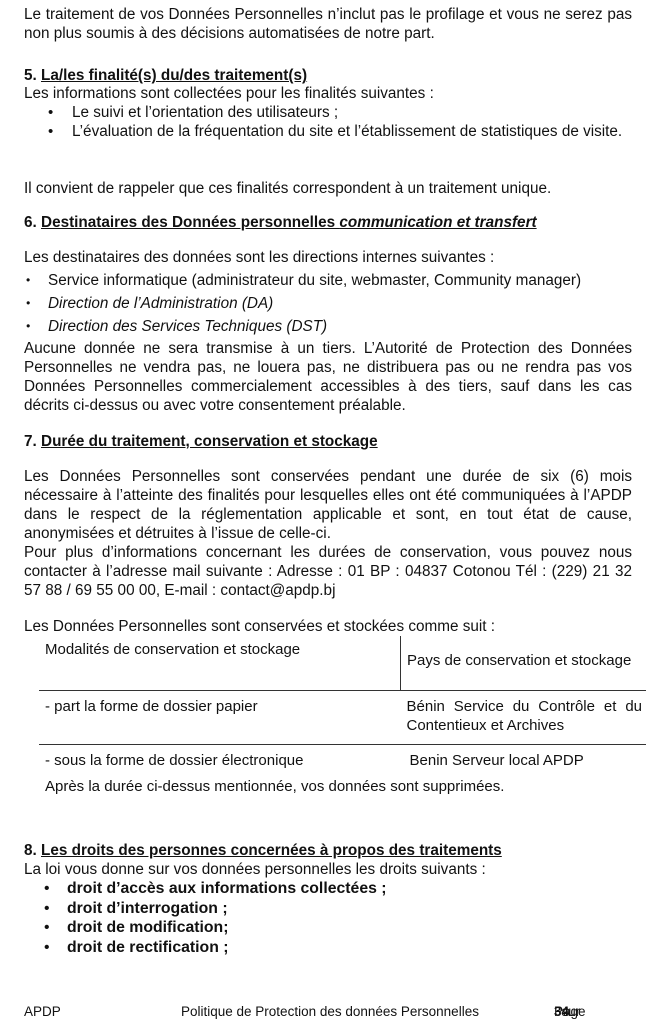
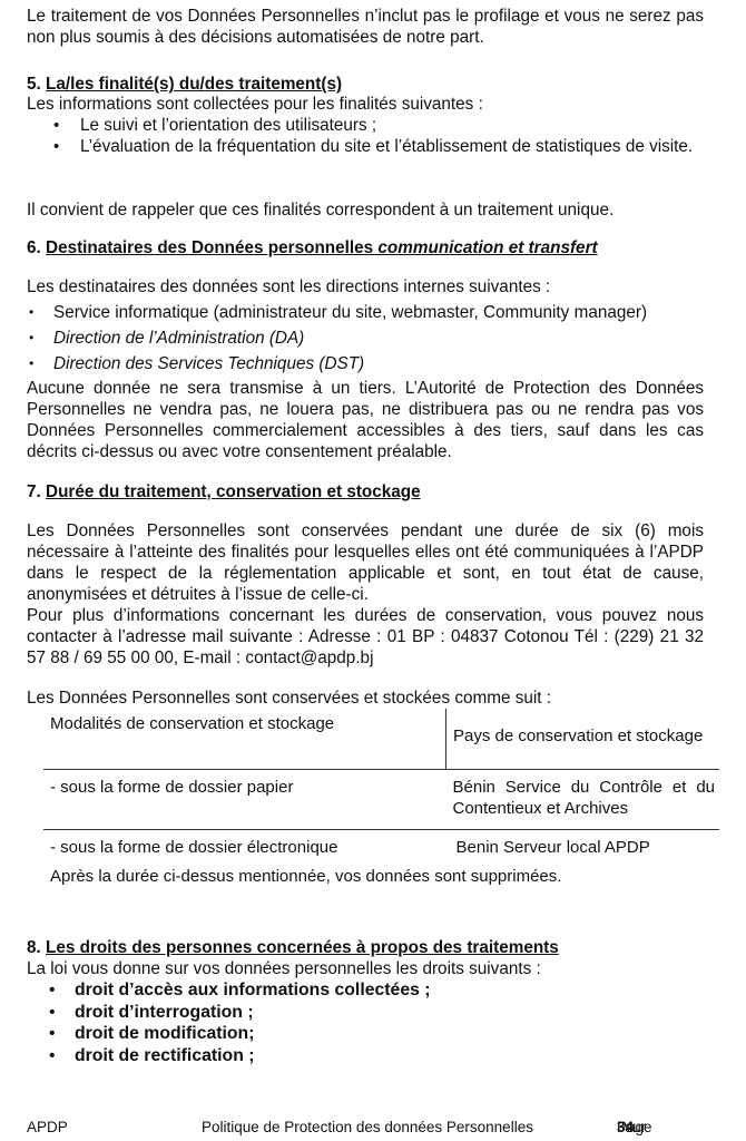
  Le traitement de vos Données Personnelles n’inclut pas le profilage et vous ne serez pas non plus soumis à des décisions automatisées de notre part.
  5. La/les finalité(s) du/des traitement(s)
  Les informations sont collectées pour les finalités suivantes :
  Le suivi et l’orientation des utilisateurs ;
  L’évaluation de la fréquentation du site et l’établissement de statistiques de visite.
  Il convient de rappeler que ces finalités correspondent à un traitement unique.
  6. Destinataires des Données personnelles communication et transfert
  Les destinataires des données sont les directions internes suivantes :
  Service informatique (administrateur du site, webmaster, Community manager)
  Direction de l’Administration (DA)
  Direction des Services Techniques (DST)
  Aucune donnée ne sera transmise à un tiers. L’Autorité de Protection des Données Personnelles ne vendra pas, ne louera pas, ne distribuera pas ou ne rendra pas vos Données Personnelles commercialement accessibles à des tiers, sauf dans les cas décrits ci-dessus ou avec votre consentement préalable.
  7. Durée du traitement, conservation et stockage
  Les Données Personnelles sont conservées pendant une durée de six (6) mois nécessaire à l’atteinte des finalités pour lesquelles elles ont été communiquées à l’APDP dans le respect de la réglementation applicable et sont, en tout état de cause, anonymisées et détruites à l’issue de celle-ci.
  Pour plus d’informations concernant les durées de conservation, vous pouvez nous contacter à l’adresse mail suivante : Adresse : 01 BP : 04837 Cotonou Tél : (229) 21 32 57 88 / 69 55 00 00, E-mail : contact@apdp.bj
  Les Données Personnelles sont conservées et stockées comme suit :
  Modalités de conservation et stockage	Pays de conservation et stockage
- - part la forme de dossier papier	Bénin Service du Contrôle et du Contentieux et Archives
+ - sous la forme de dossier papier	Bénin Service du Contrôle et du Contentieux et Archives
  - sous la forme de dossier électronique	Benin Serveur local APDP
  Après la durée ci-dessus mentionnée, vos données sont supprimées.
  8. Les droits des personnes concernées à propos des traitements
  La loi vous donne sur vos données personnelles les droits suivants :
  droit d’accès aux informations collectées ;
  droit d’interrogation ;
  droit de modification;
  droit de rectification ;
  APDP
  Politique de Protection des données Personnelles
  Page
  3
  sur
  4
